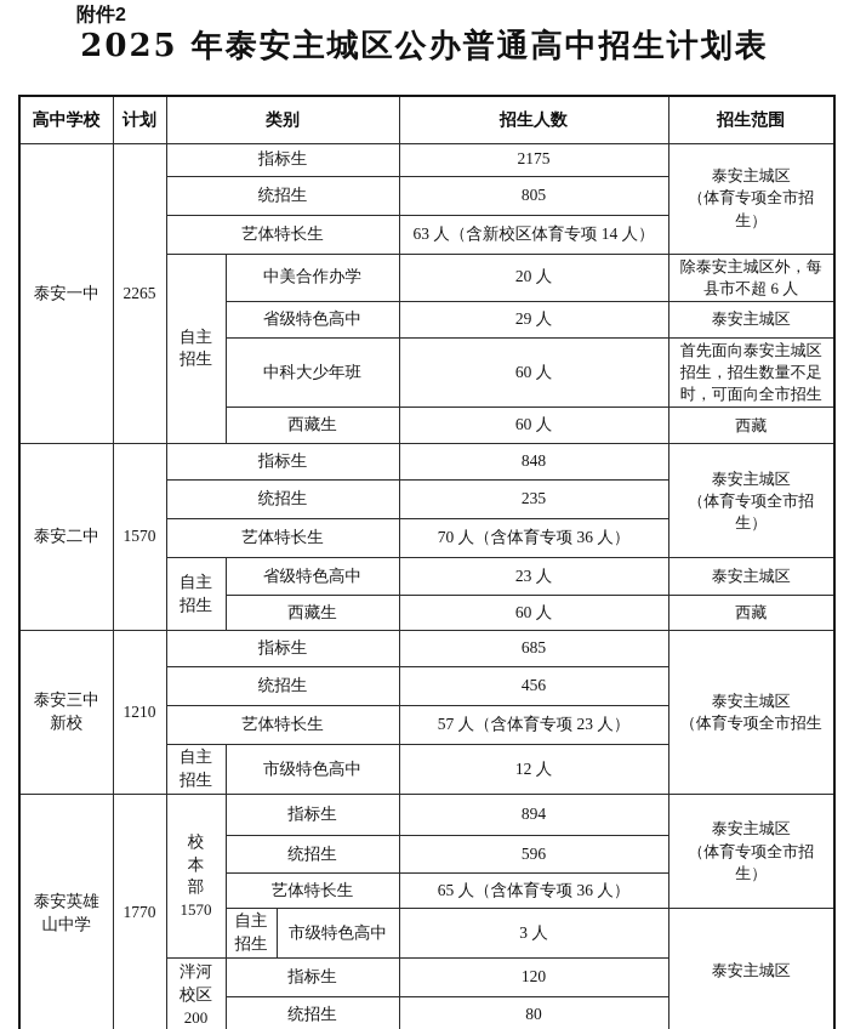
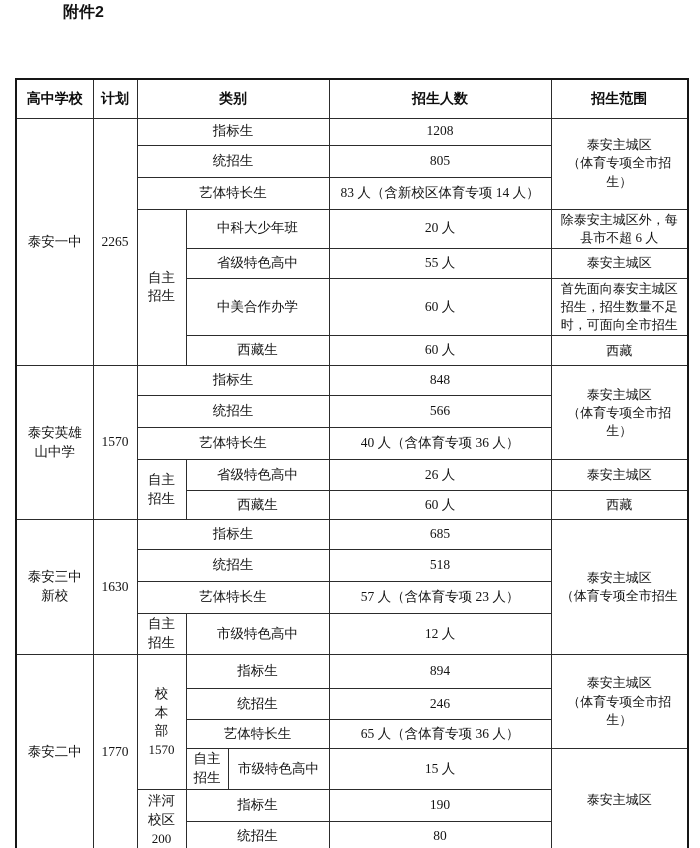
  附件2
- 2025 年泰安主城区公办普通高中招生计划表
  高中学校	计划	类别	招生人数	招生范围
- 泰安一中	2265	指标生	2175	泰安主城区 （体育专项全市招生）
+ 泰安一中	2265	指标生	1208	泰安主城区 （体育专项全市招生）
  统招生	805
- 艺体特长生	63 人（含新校区体育专项 14 人）
+ 艺体特长生	83 人（含新校区体育专项 14 人）
- 自主招生	中美合作办学	20 人	除泰安主城区外，每 县市不超 6 人
+ 自主招生	中科大少年班	20 人	除泰安主城区外，每 县市不超 6 人
- 省级特色高中	29 人	泰安主城区
+ 省级特色高中	55 人	泰安主城区
- 中科大少年班	60 人	首先面向泰安主城区 招生，招生数量不足 时，可面向全市招生
+ 中美合作办学	60 人	首先面向泰安主城区 招生，招生数量不足 时，可面向全市招生
  西藏生	60 人	西藏
- 泰安二中	1570	指标生	848	泰安主城区 （体育专项全市招生）
+ 泰安英雄山中学	1570	指标生	848	泰安主城区 （体育专项全市招生）
- 统招生	235
+ 统招生	566
- 艺体特长生	70 人（含体育专项 36 人）
+ 艺体特长生	40 人（含体育专项 36 人）
- 自主招生	省级特色高中	23 人	泰安主城区
+ 自主招生	省级特色高中	26 人	泰安主城区
  西藏生	60 人	西藏
- 泰安三中新校	1210	指标生	685	泰安主城区 （体育专项全市招生
+ 泰安三中新校	1630	指标生	685	泰安主城区 （体育专项全市招生
- 统招生	456
+ 统招生	518
  艺体特长生	57 人（含体育专项 23 人）
  自主招生	市级特色高中	12 人
- 泰安英雄山中学	1770	校本部1570	指标生	894	泰安主城区 （体育专项全市招生）
+ 泰安二中	1770	校本部1570	指标生	894	泰安主城区 （体育专项全市招生）
- 统招生	596
+ 统招生	246
  艺体特长生	65 人（含体育专项 36 人）
- 自主招生	市级特色高中	3 人	泰安主城区
+ 自主招生	市级特色高中	15 人	泰安主城区
- 泮河校区200	指标生	120
+ 泮河校区200	指标生	190
  统招生	80
